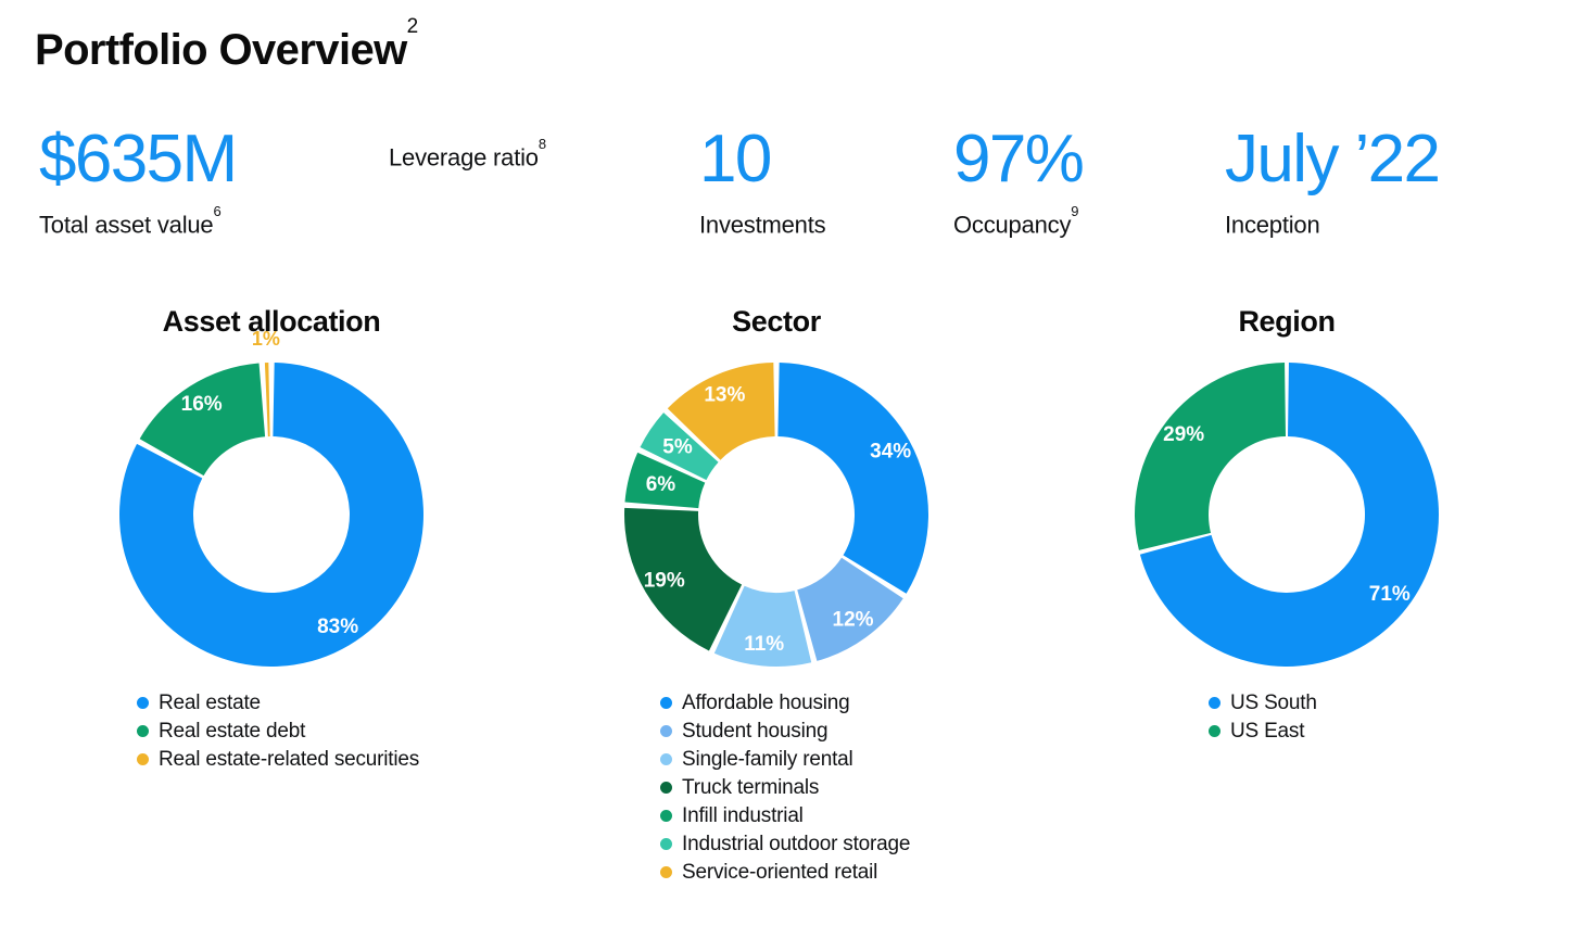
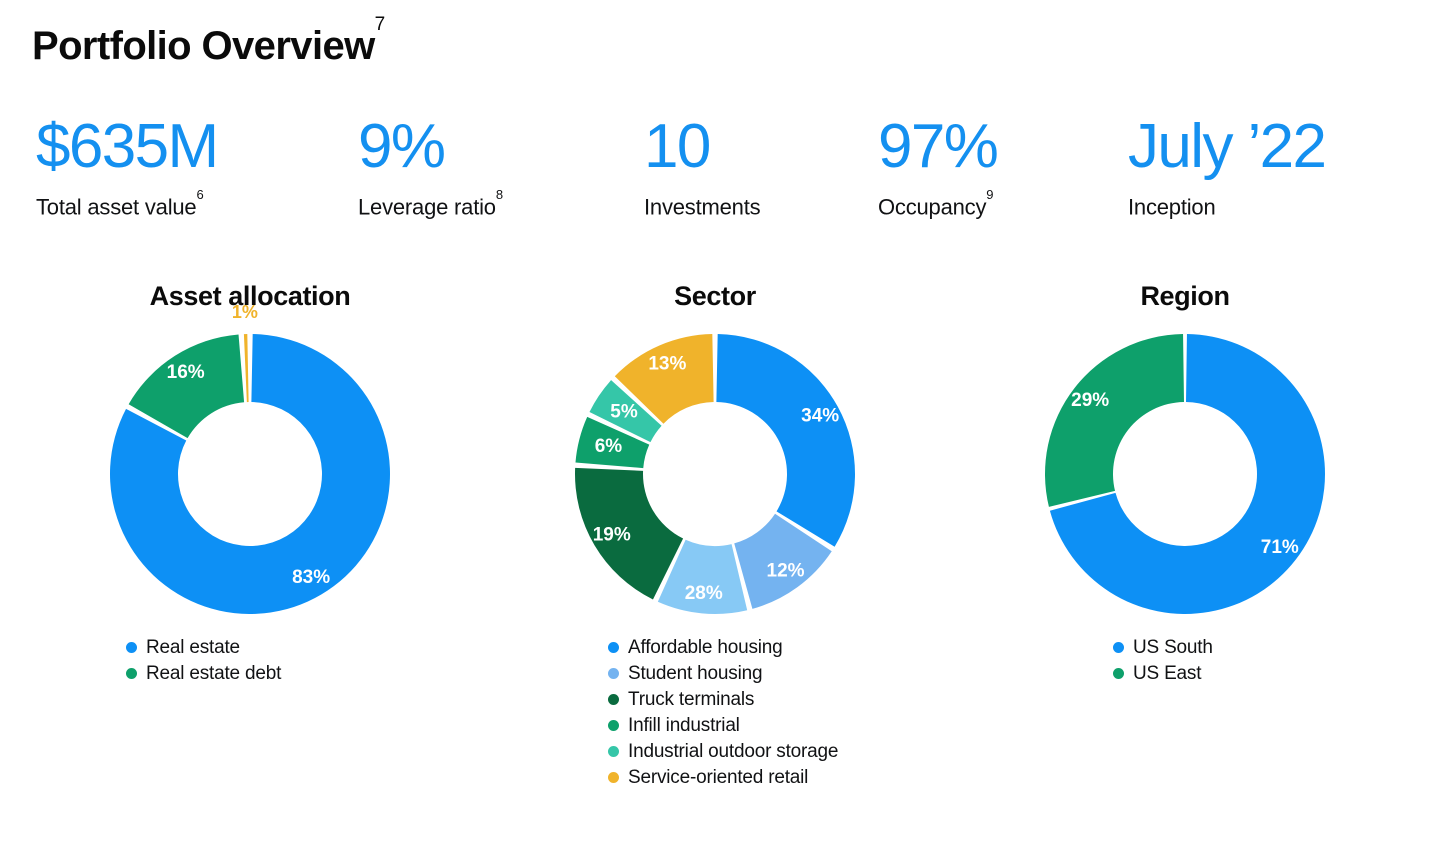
- Portfolio Overview2
+ Portfolio Overview7
  $635M
  Total asset value6
+ 9%
  Leverage ratio8
  10
  Investments
  97%
  Occupancy9
  July ’22
  Inception
  Asset allocation
  83%
  16%
  1%
  Real estate
  Real estate debt
- Real estate-related securities
  Sector
  34%
  12%
- 11%
+ 28%
  19%
  6%
  5%
  13%
  Affordable housing
  Student housing
- Single-family rental
  Truck terminals
  Infill industrial
  Industrial outdoor storage
  Service-oriented retail
  Region
  71%
  29%
  US South
  US East
